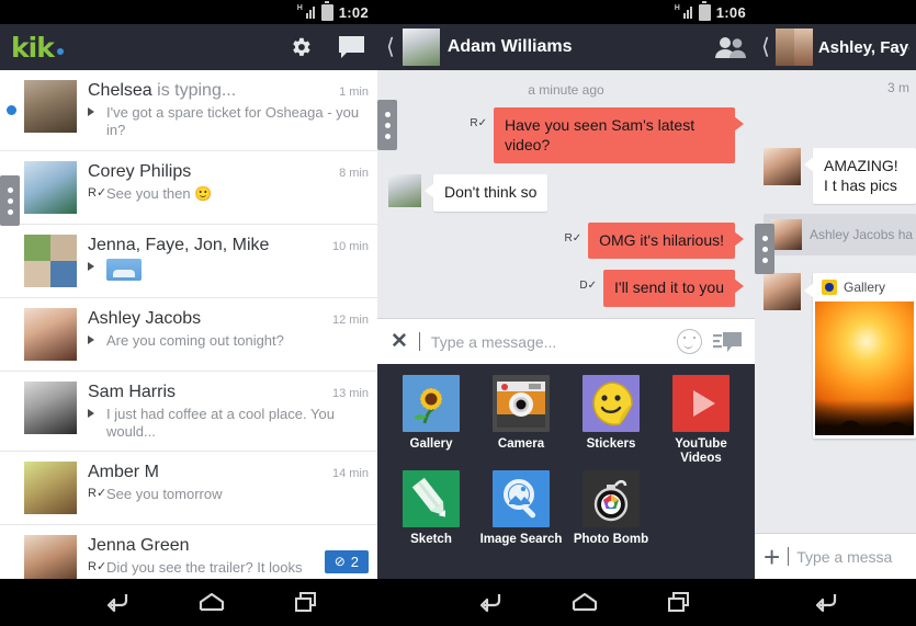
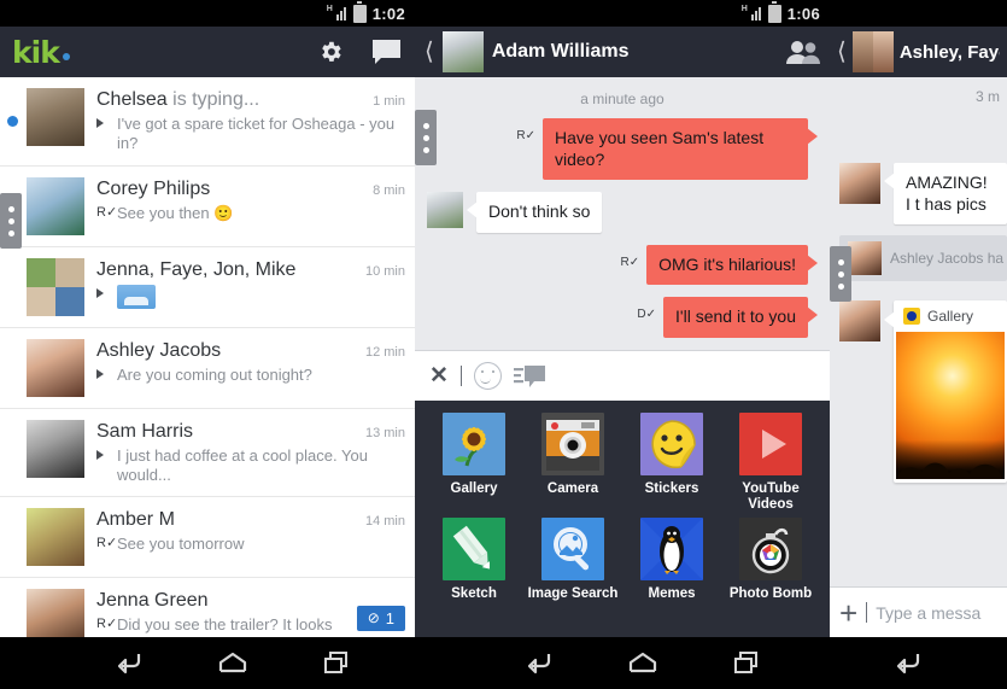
  1:02
  kik
  Chelsea is typing...
  1 min
  I've got a spare ticket for Osheaga - you in?
  Corey Philips
  8 min
  R✓
  See you then 🙂
  Jenna, Faye, Jon, Mike
  10 min
  Ashley Jacobs
  12 min
  Are you coming out tonight?
  Sam Harris
  13 min
  I just had coffee at a cool place. You would...
  Amber M
  14 min
  R✓
  See you tomorrow
  Jenna Green
  R✓
  Did you see the trailer? It looks
  ⊘
- 2
+ 1
  1:06
  ⟨
  Adam Williams
  a minute ago
  R✓
  Have you seen Sam's latest video?
  Don't think so
  R✓
  OMG it's hilarious!
  D✓
  I'll send it to you
  ✕
- Type a message...
  Gallery
  Camera
  Stickers
  YouTube Videos
  Sketch
  Image Search
+ Memes
  Photo Bomb
  ⟨
  Ashley, Fay
  3 m
  AMAZING! I t has pics
  Ashley Jacobs ha
  Gallery
  +
  Type a messa
